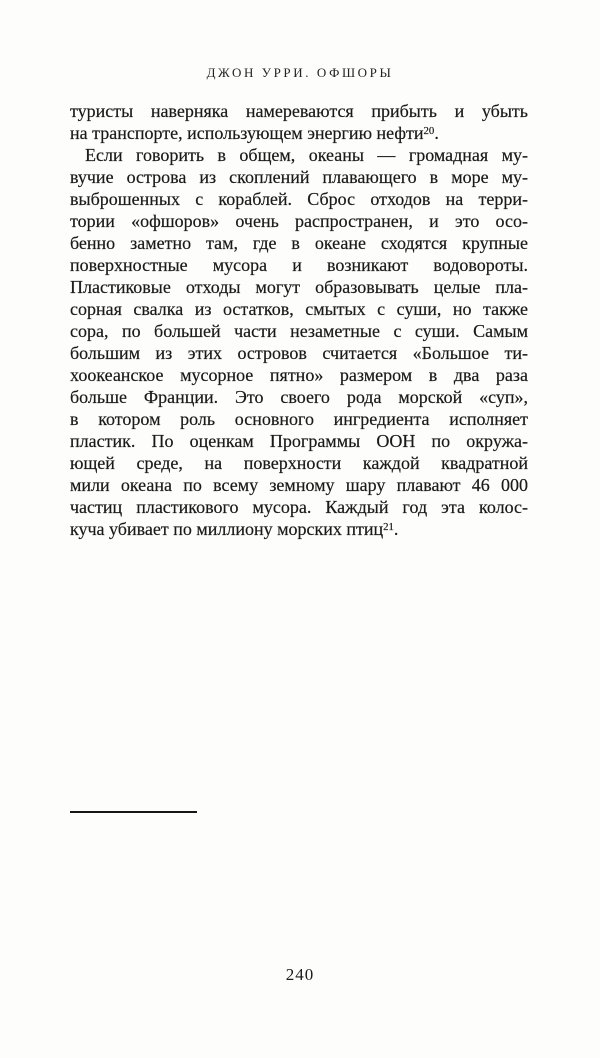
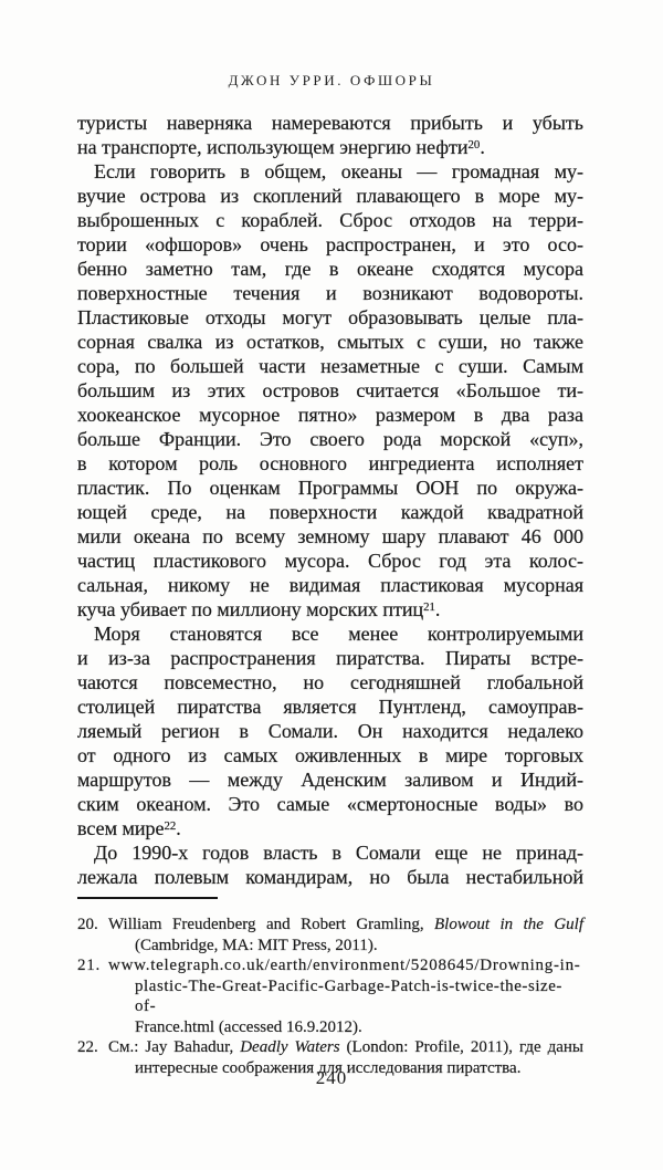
  ДЖОН УРРИ. ОФШОРЫ
  туристы наверняка намереваются прибыть и убыть
  на транспорте, использующем энергию нефти20.
  Если говорить в общем, океаны — громадная му-
  вучие острова из скоплений плавающего в море му-
  выброшенных с кораблей. Сброс отходов на терри-
  тории «офшоров» очень распространен, и это осо-
- бенно заметно там, где в океане сходятся крупные
+ бенно заметно там, где в океане сходятся мусора
- поверхностные мусора и возникают водовороты.
+ поверхностные течения и возникают водовороты.
  Пластиковые отходы могут образовывать целые пла-
  сорная свалка из остатков, смытых с суши, но также
  сора, по большей части незаметные с суши. Самым
  большим из этих островов считается «Большое ти-
  хоокеанское мусорное пятно» размером в два раза
  больше Франции. Это своего рода морской «суп»,
  в котором роль основного ингредиента исполняет
  пластик. По оценкам Программы ООН по окружа-
  ющей среде, на поверхности каждой квадратной
  мили океана по всему земному шару плавают 46 000
- частиц пластикового мусора. Каждый год эта колос-
+ частиц пластикового мусора. Сброс год эта колос-
+ сальная, никому не видимая пластиковая мусорная
  куча убивает по миллиону морских птиц21.
+ Моря становятся все менее контролируемыми
+ и из-за распространения пиратства. Пираты встре-
+ чаются повсеместно, но сегодняшней глобальной
+ столицей пиратства является Пунтленд, самоуправ-
+ ляемый регион в Сомали. Он находится недалеко
+ от одного из самых оживленных в мире торговых
+ маршрутов — между Аденским заливом и Индий-
+ ским океаном. Это самые «смертоносные воды» во
+ всем мире22.
+ До 1990-х годов власть в Сомали еще не принад-
+ лежала полевым командирам, но была нестабильной
+ 20. William Freudenberg and Robert Gramling, Blowout in the Gulf
+ (Cambridge, MA: MIT Press, 2011).
+ 21. www.telegraph.co.uk/earth/environment/5208645/Drowning-in-
+ plastic-The-Great-Pacific-Garbage-Patch-is-twice-the-size-of-
+ France.html (accessed 16.9.2012).
+ 22. См.: Jay Bahadur, Deadly Waters (London: Profile, 2011), где даны
+ интересные соображения для исследования пиратства.
  240
